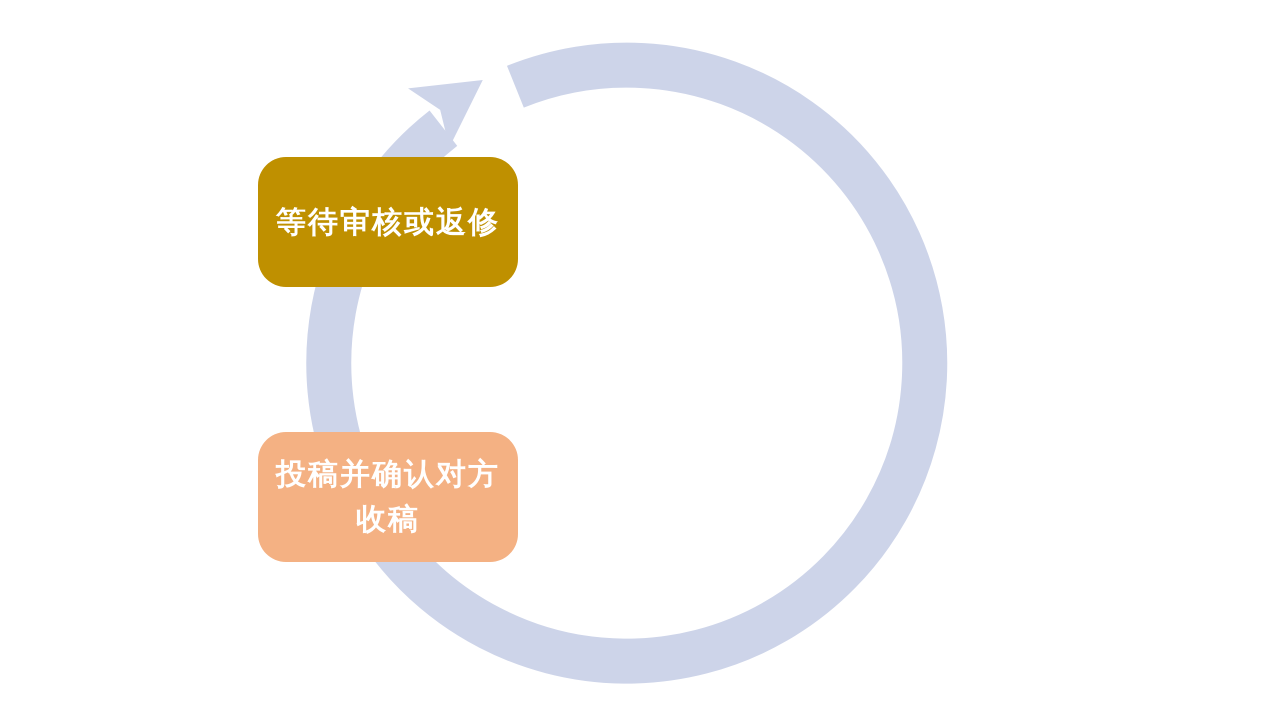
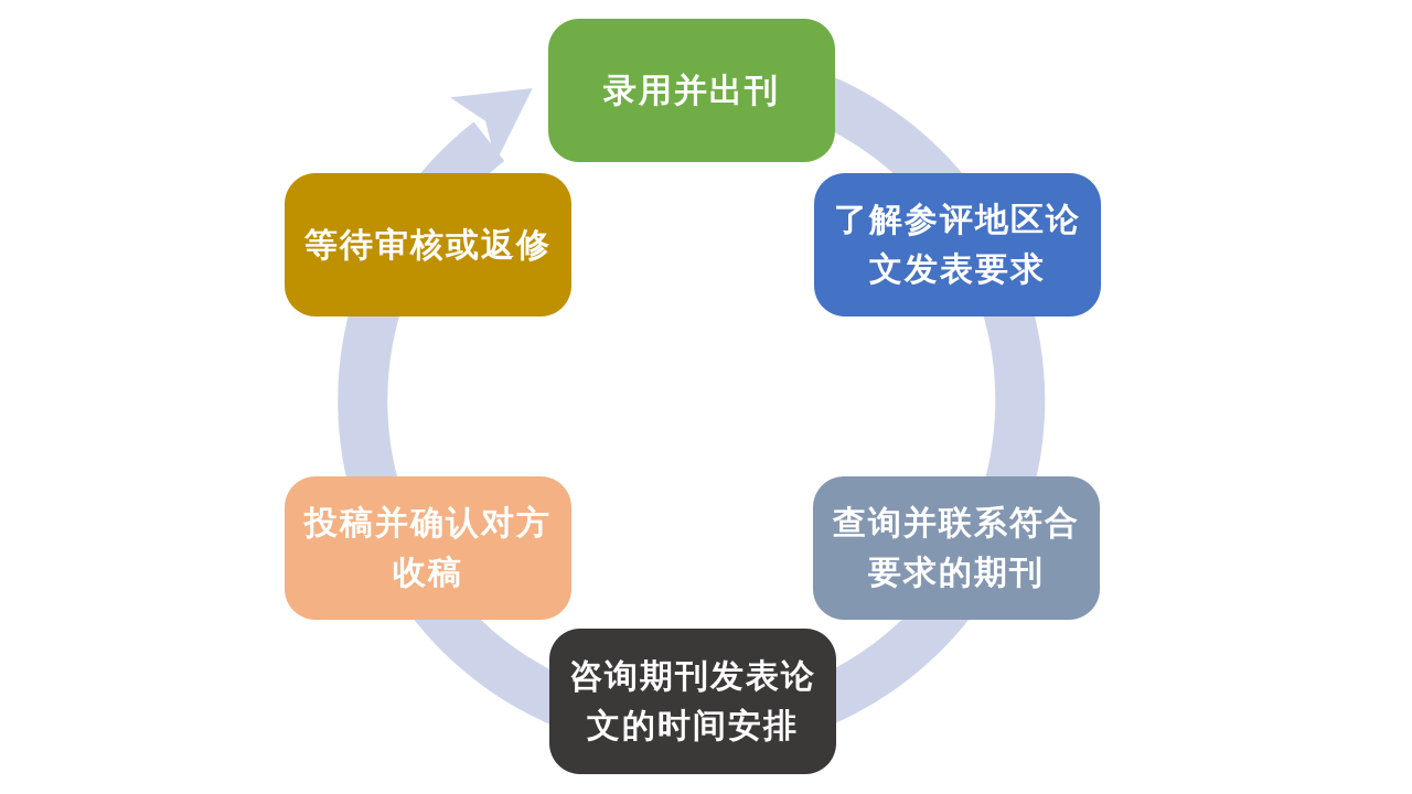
+ 录用并出刊
+ 了解参评地区论
+ 文发表要求
+ 查询并联系符合
+ 要求的期刊
+ 咨询期刊发表论
+ 文的时间安排
  投稿并确认对方
  收稿
  等待审核或返修
